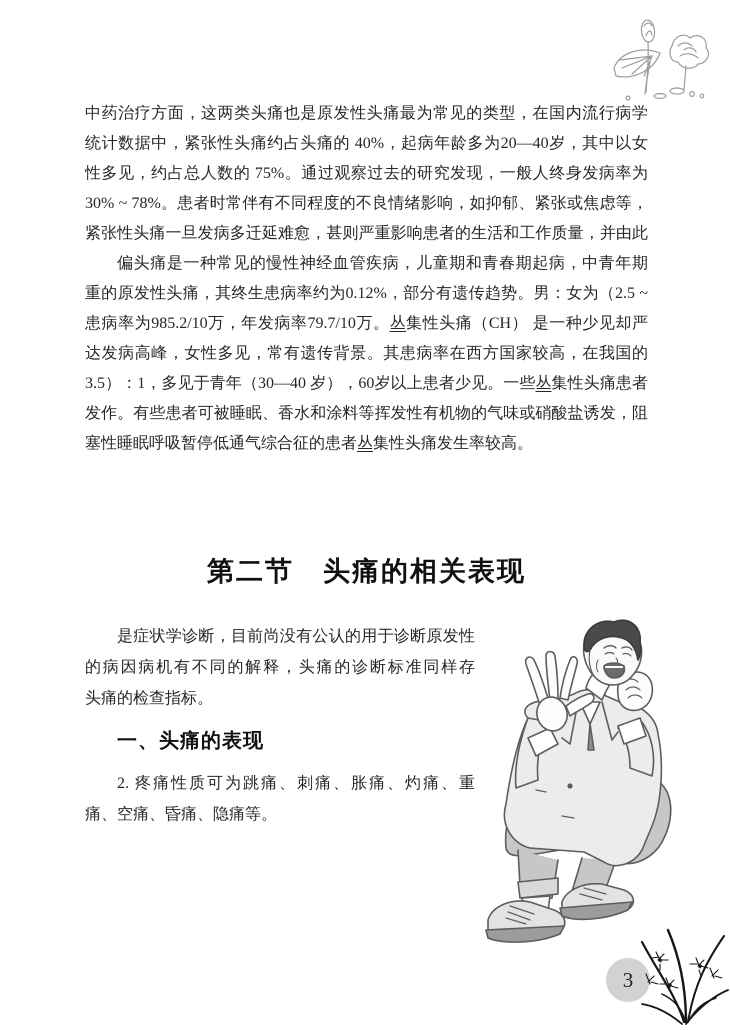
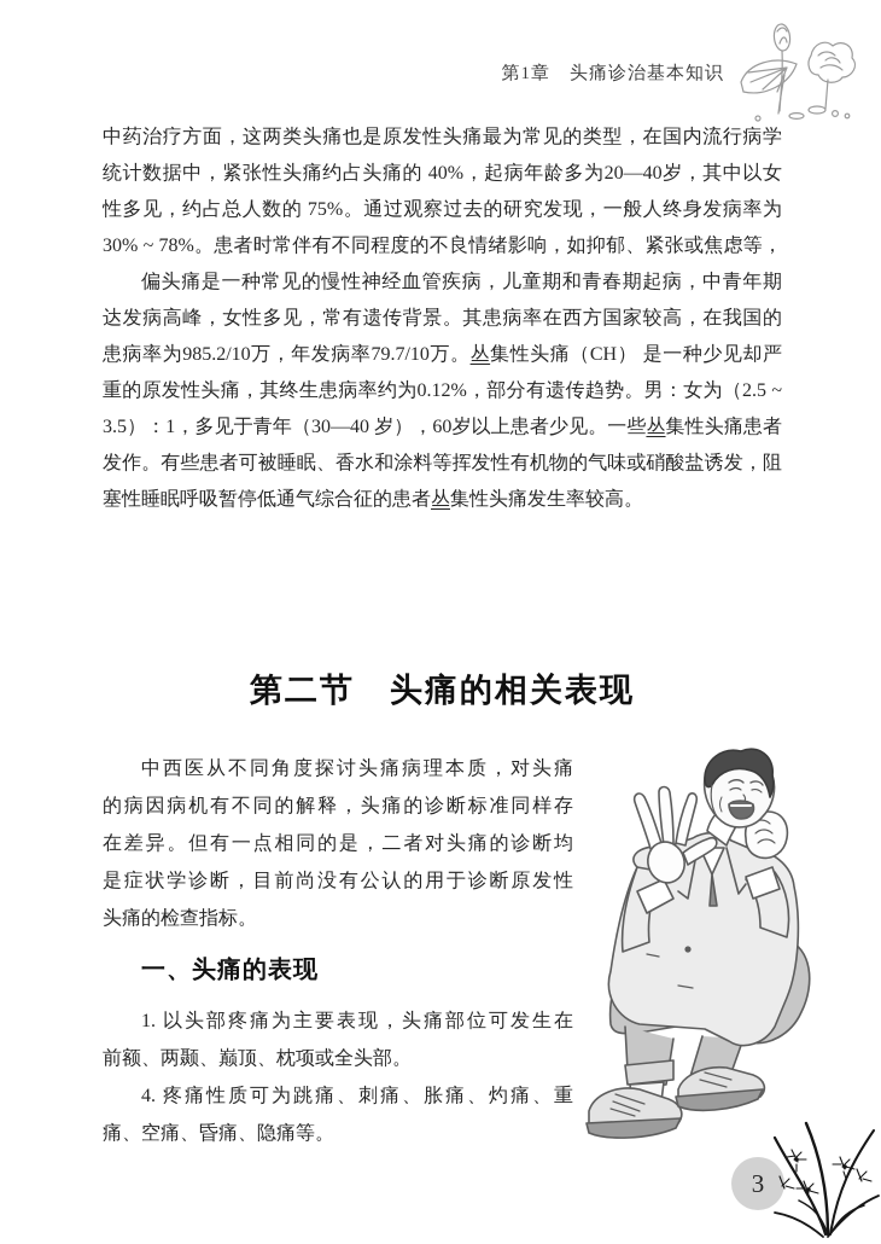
+ 第1章 头痛诊治基本知识
  中药治疗方面，这两类头痛也是原发性头痛最为常见的类型，在国内流行病学
  统计数据中，紧张性头痛约占头痛的 40%，起病年龄多为20—40岁，其中以女
  性多见，约占总人数的 75%。通过观察过去的研究发现，一般人终身发病率为
  30% ~ 78%。患者时常伴有不同程度的不良情绪影响，如抑郁、紧张或焦虑等，
- 紧张性头痛一旦发病多迁延难愈，甚则严重影响患者的生活和工作质量，并由此
  偏头痛是一种常见的慢性神经血管疾病，儿童期和青春期起病，中青年期
- 重的原发性头痛，其终生患病率约为0.12%，部分有遗传趋势。男：女为（2.5 ~
+ 达发病高峰，女性多见，常有遗传背景。其患病率在西方国家较高，在我国的
  患病率为985.2/10万，年发病率79.7/10万。丛集性头痛（CH） 是一种少见却严
- 达发病高峰，女性多见，常有遗传背景。其患病率在西方国家较高，在我国的
+ 重的原发性头痛，其终生患病率约为0.12%，部分有遗传趋势。男：女为（2.5 ~
  3.5）：1，多见于青年（30—40 岁），60岁以上患者少见。一些丛集性头痛患者
  发作。有些患者可被睡眠、香水和涂料等挥发性有机物的气味或硝酸盐诱发，阻
  塞性睡眠呼吸暂停低通气综合征的患者丛集性头痛发生率较高。
  第二节 头痛的相关表现
+ 中西医从不同角度探讨头痛病理本质，对头痛
- 是症状学诊断，目前尚没有公认的用于诊断原发性
+ 的病因病机有不同的解释，头痛的诊断标准同样存
+ 在差异。但有一点相同的是，二者对头痛的诊断均
- 的病因病机有不同的解释，头痛的诊断标准同样存
+ 是症状学诊断，目前尚没有公认的用于诊断原发性
  头痛的检查指标。
  一、头痛的表现
+ 1. 以头部疼痛为主要表现，头痛部位可发生在
+ 前额、两颞、巅顶、枕项或全头部。
- 2. 疼痛性质可为跳痛、刺痛、胀痛、灼痛、重
+ 4. 疼痛性质可为跳痛、刺痛、胀痛、灼痛、重
  痛、空痛、昏痛、隐痛等。
  3
